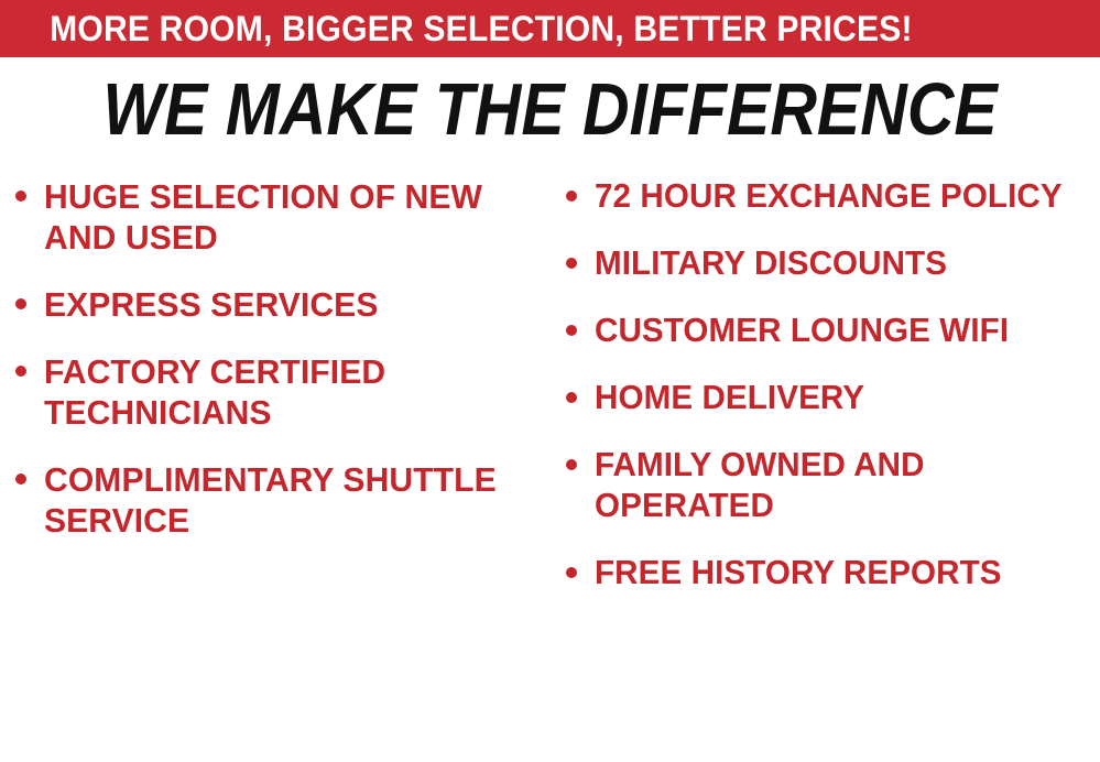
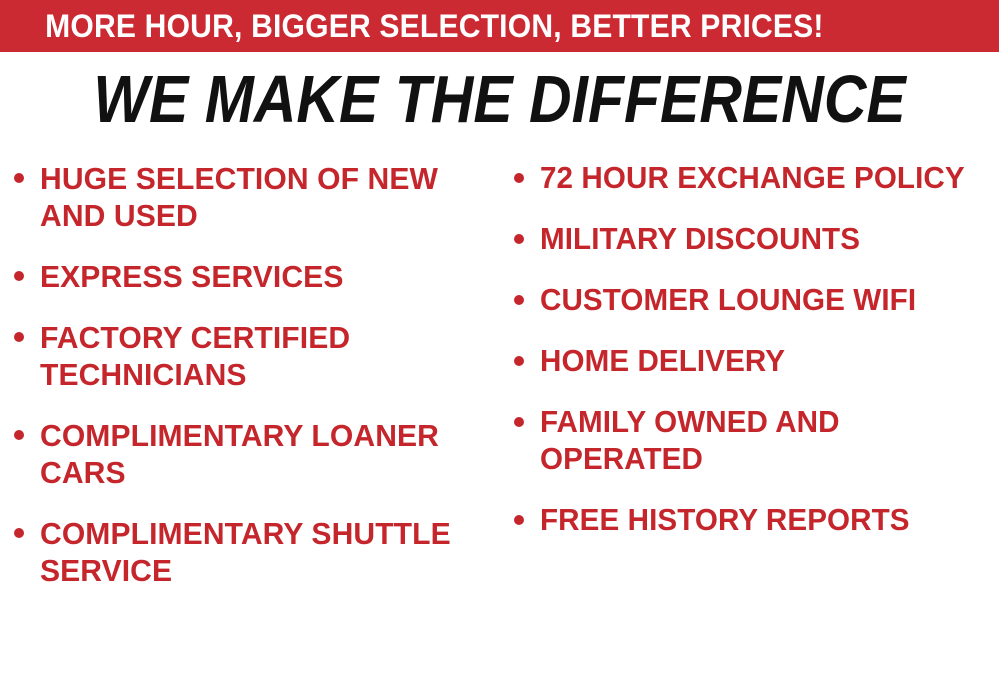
- MORE ROOM, BIGGER SELECTION, BETTER PRICES!
+ MORE HOUR, BIGGER SELECTION, BETTER PRICES!
  WE MAKE THE DIFFERENCE
  HUGE SELECTION OF NEW AND USED
  EXPRESS SERVICES
  FACTORY CERTIFIED TECHNICIANS
+ COMPLIMENTARY LOANER CARS
  COMPLIMENTARY SHUTTLE SERVICE
  72 HOUR EXCHANGE POLICY
  MILITARY DISCOUNTS
  CUSTOMER LOUNGE WIFI
  HOME DELIVERY
  FAMILY OWNED AND OPERATED
  FREE HISTORY REPORTS
